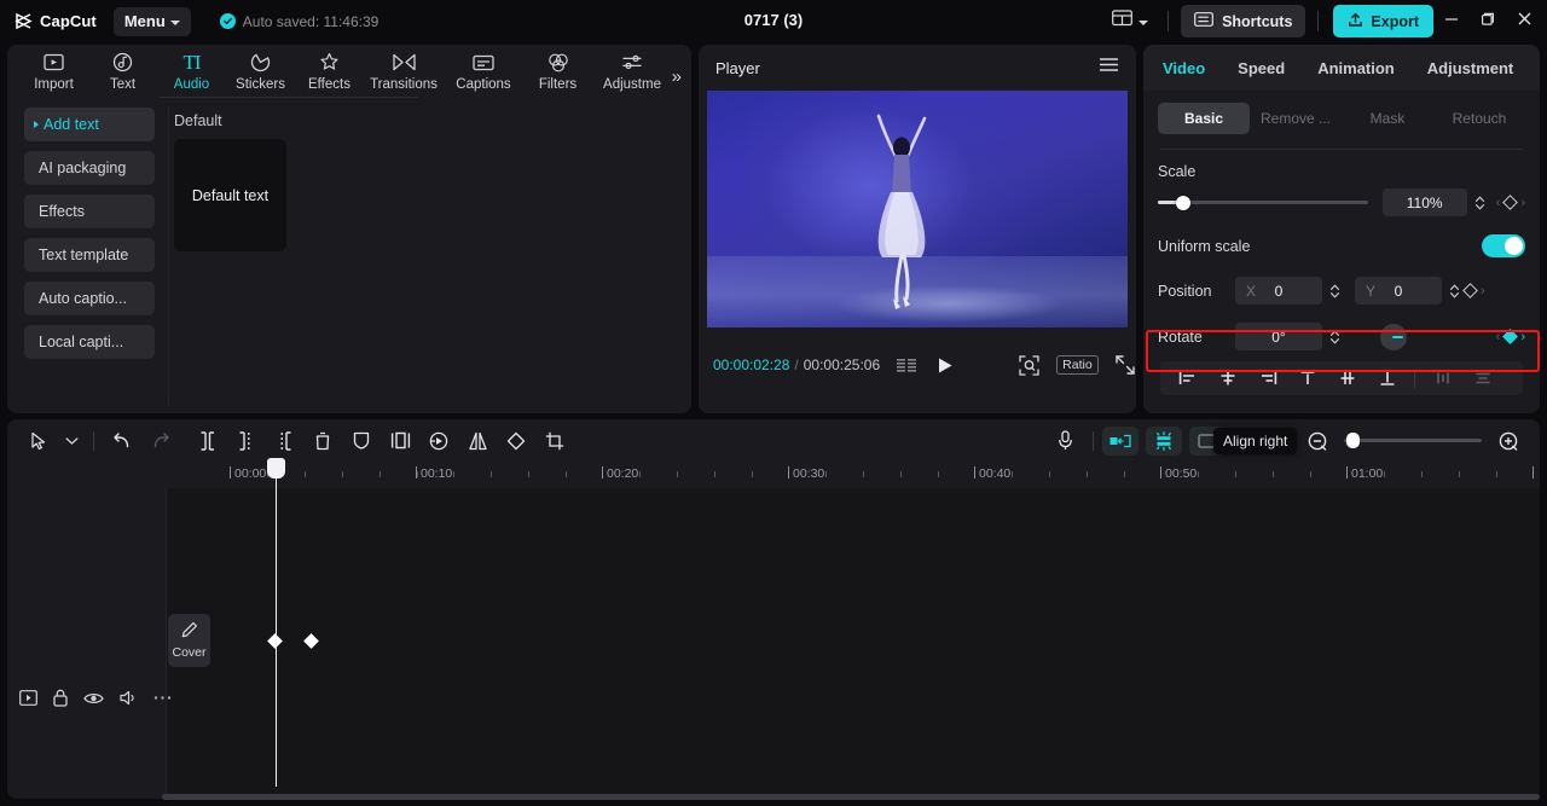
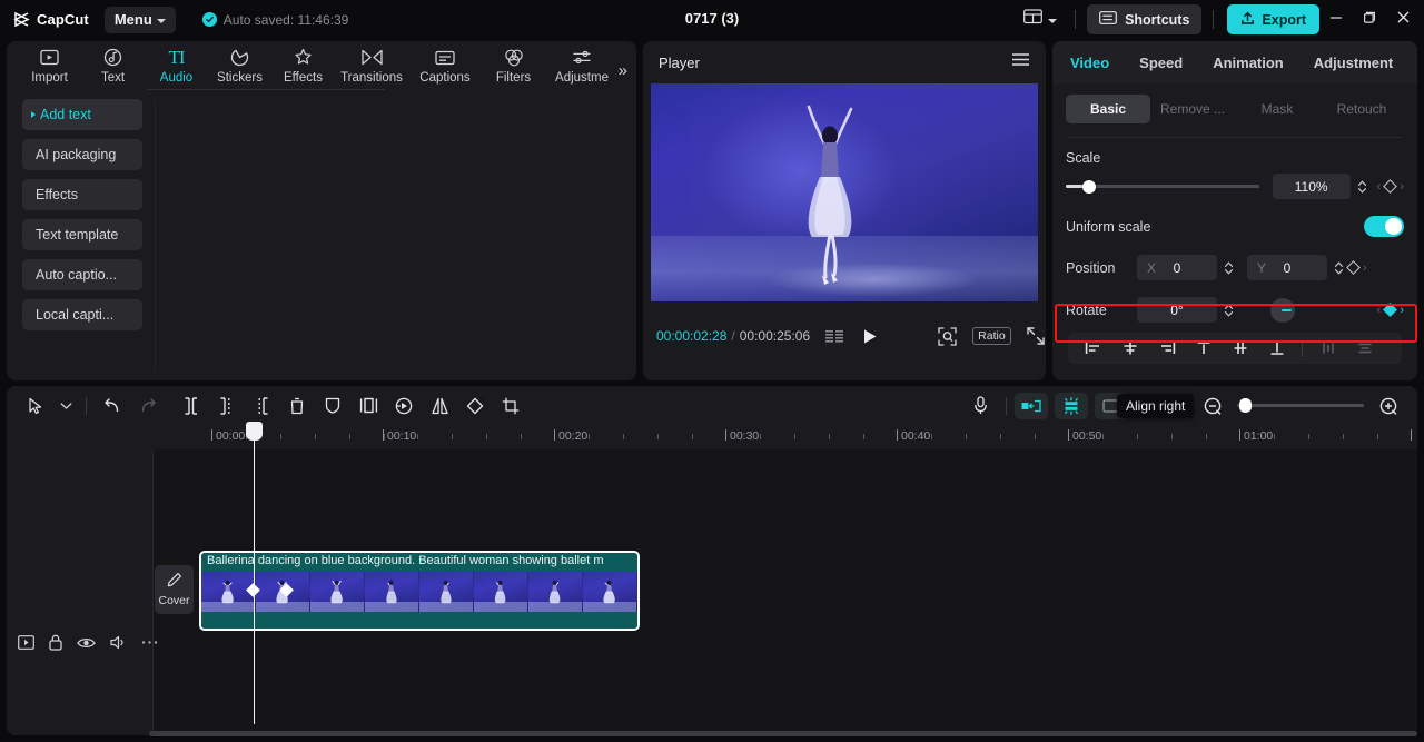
  CapCut
  Menu
  Auto saved: 11:46:39
  0717 (3)
  Shortcuts
  Export
  Import
  Text
  TI
  Audio
  Stickers
  Effects
  Transitions
  Captions
  Filters
  Adjustme
  »
  Add text
  AI packaging
  Effects
  Text template
  Auto captio...
  Local capti...
- Default
- Default text
  Player
  00:00:02:28
  /
  00:00:25:06
  Ratio
  Video
  Speed
  Animation
  Adjustment
  Basic
  Remove ...
  Mask
  Retouch
  Scale
  110%
  ‹
  ›
  Uniform scale
  Position
  X
  0
  Y
  0
  ›
  Rotate
  0°
  ‹
  ›
  00:00
  00:10
  00:20
  00:30
  00:40
  00:50
  01:00
  Cover
+ Ballerina dancing on blue background. Beautiful woman showing ballet m
  Align right
